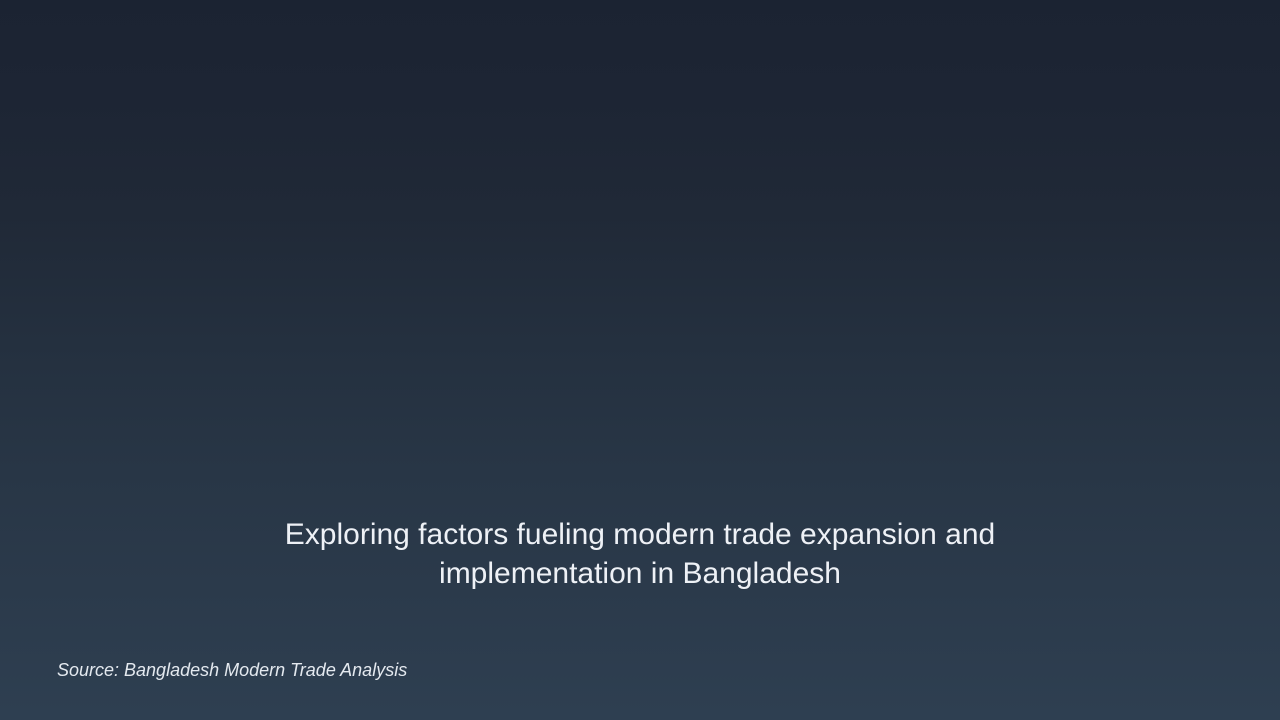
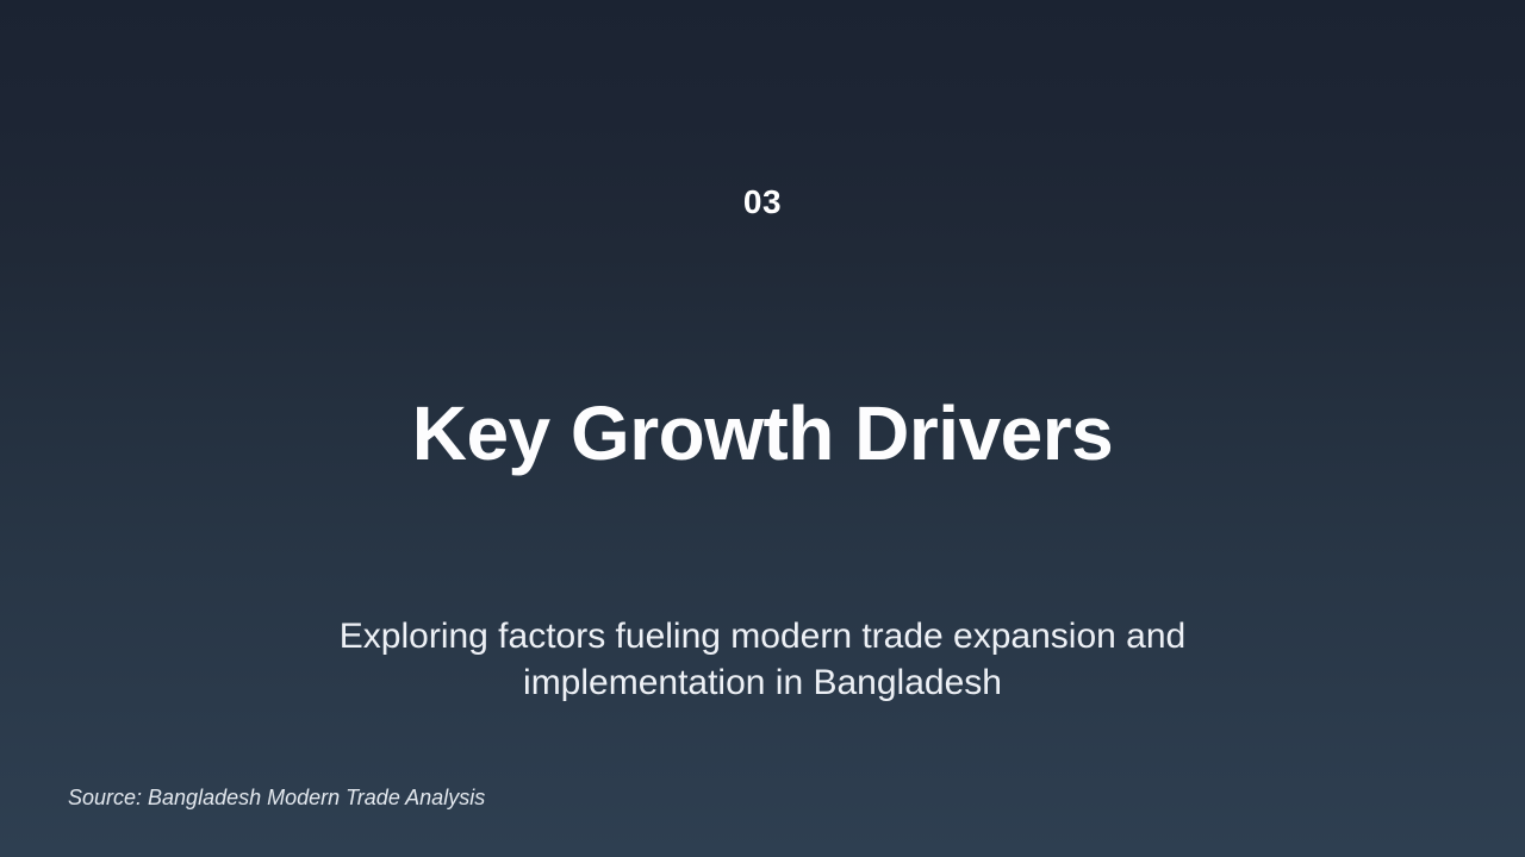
+ 03
+ Key Growth Drivers
  Exploring factors fueling modern trade expansion and implementation in Bangladesh
  Source: Bangladesh Modern Trade Analysis
